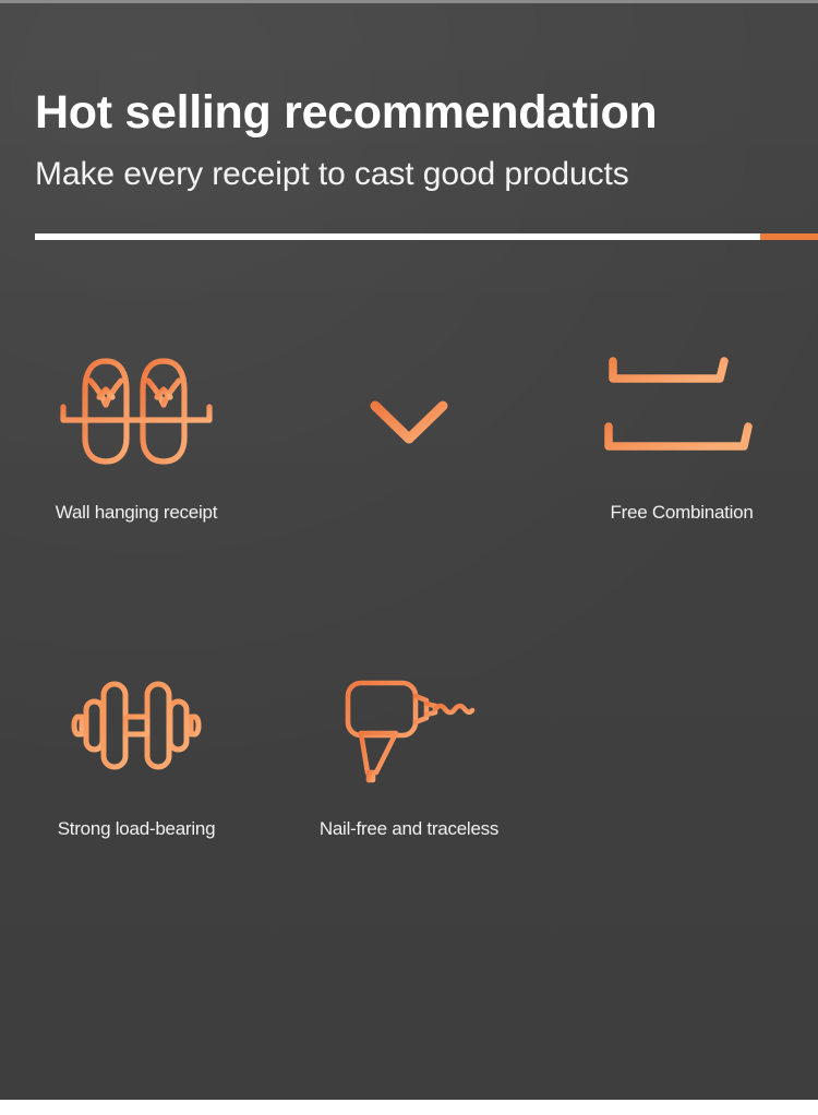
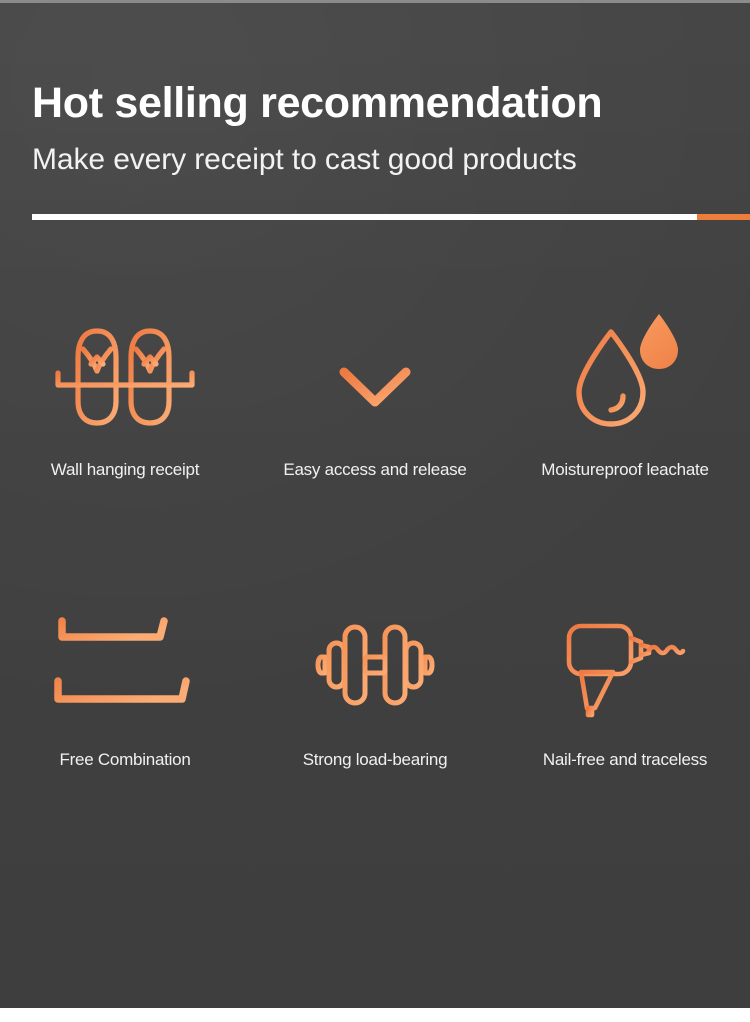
  Hot selling recommendation
  Make every receipt to cast good products
  Wall hanging receipt
+ Easy access and release
+ Moistureproof leachate
  Free Combination
  Strong load-bearing
  Nail-free and traceless
